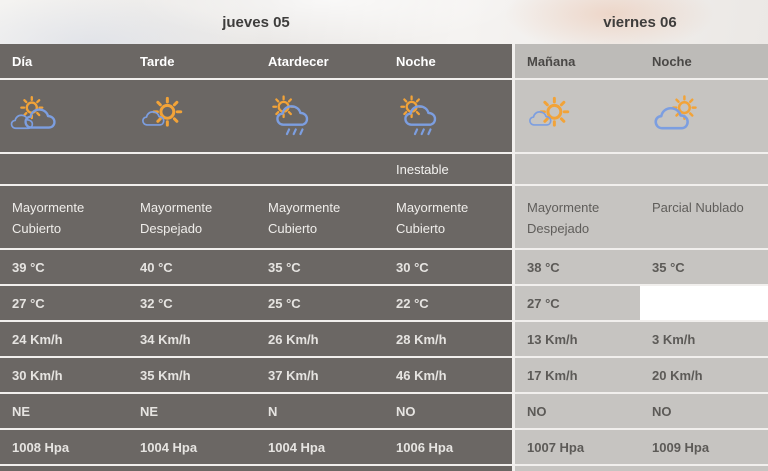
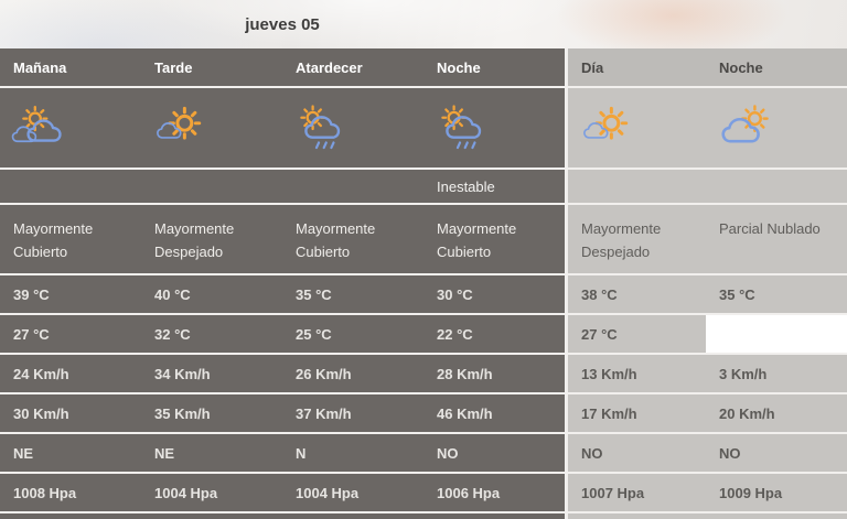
  jueves 05
- viernes 06
- Día
+ Mañana
  Tarde
  Atardecer
  Noche
- Mañana
+ Día
  Noche
  Inestable
  Mayormente Cubierto
  Mayormente Despejado
  Mayormente Cubierto
  Mayormente Cubierto
  Mayormente Despejado
  Parcial Nublado
  39 °C
  40 °C
  35 °C
  30 °C
  38 °C
  35 °C
  27 °C
  32 °C
  25 °C
  22 °C
  27 °C
  24 Km/h
  34 Km/h
  26 Km/h
  28 Km/h
  13 Km/h
  3 Km/h
  30 Km/h
  35 Km/h
  37 Km/h
  46 Km/h
  17 Km/h
  20 Km/h
  NE
  NE
  N
  NO
  NO
  NO
  1008 Hpa
  1004 Hpa
  1004 Hpa
  1006 Hpa
  1007 Hpa
  1009 Hpa
